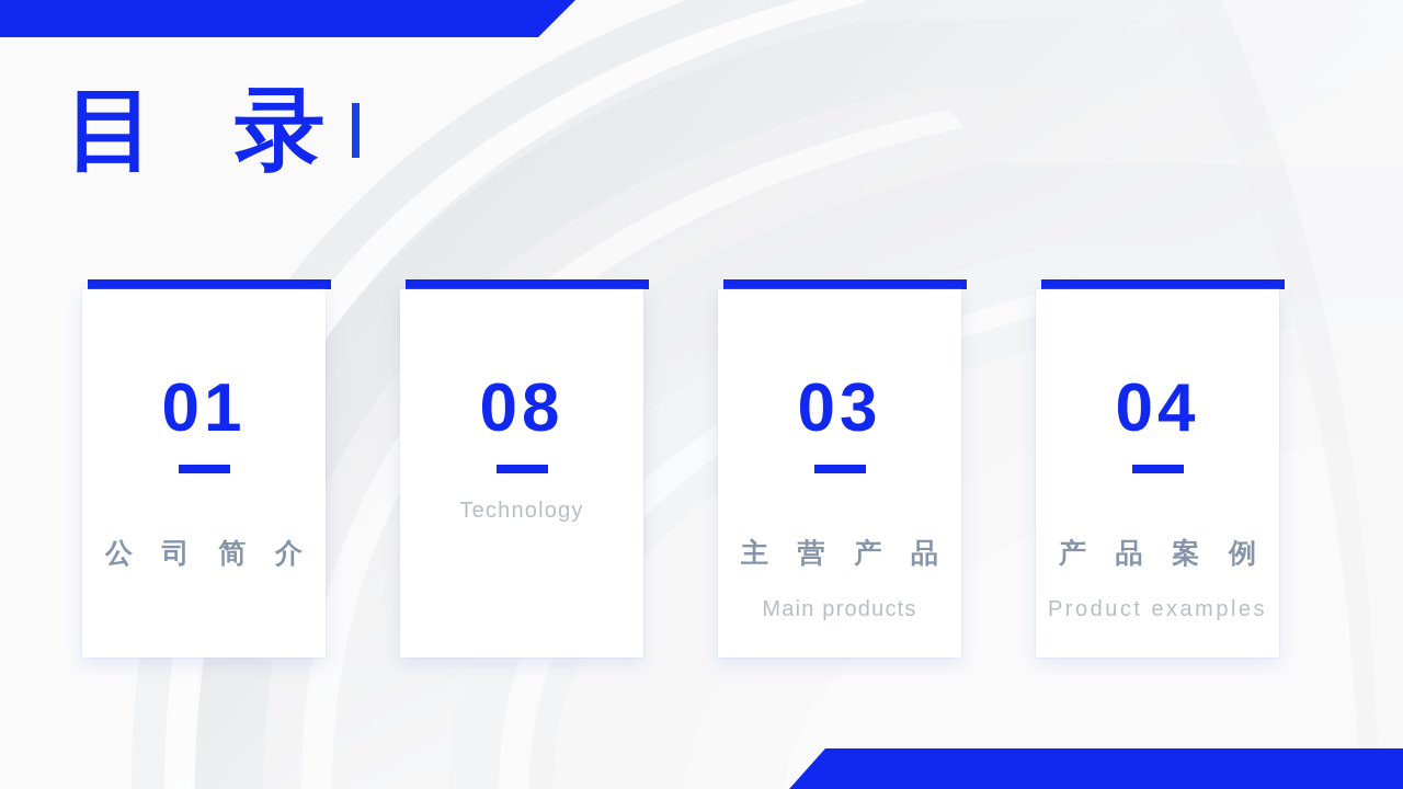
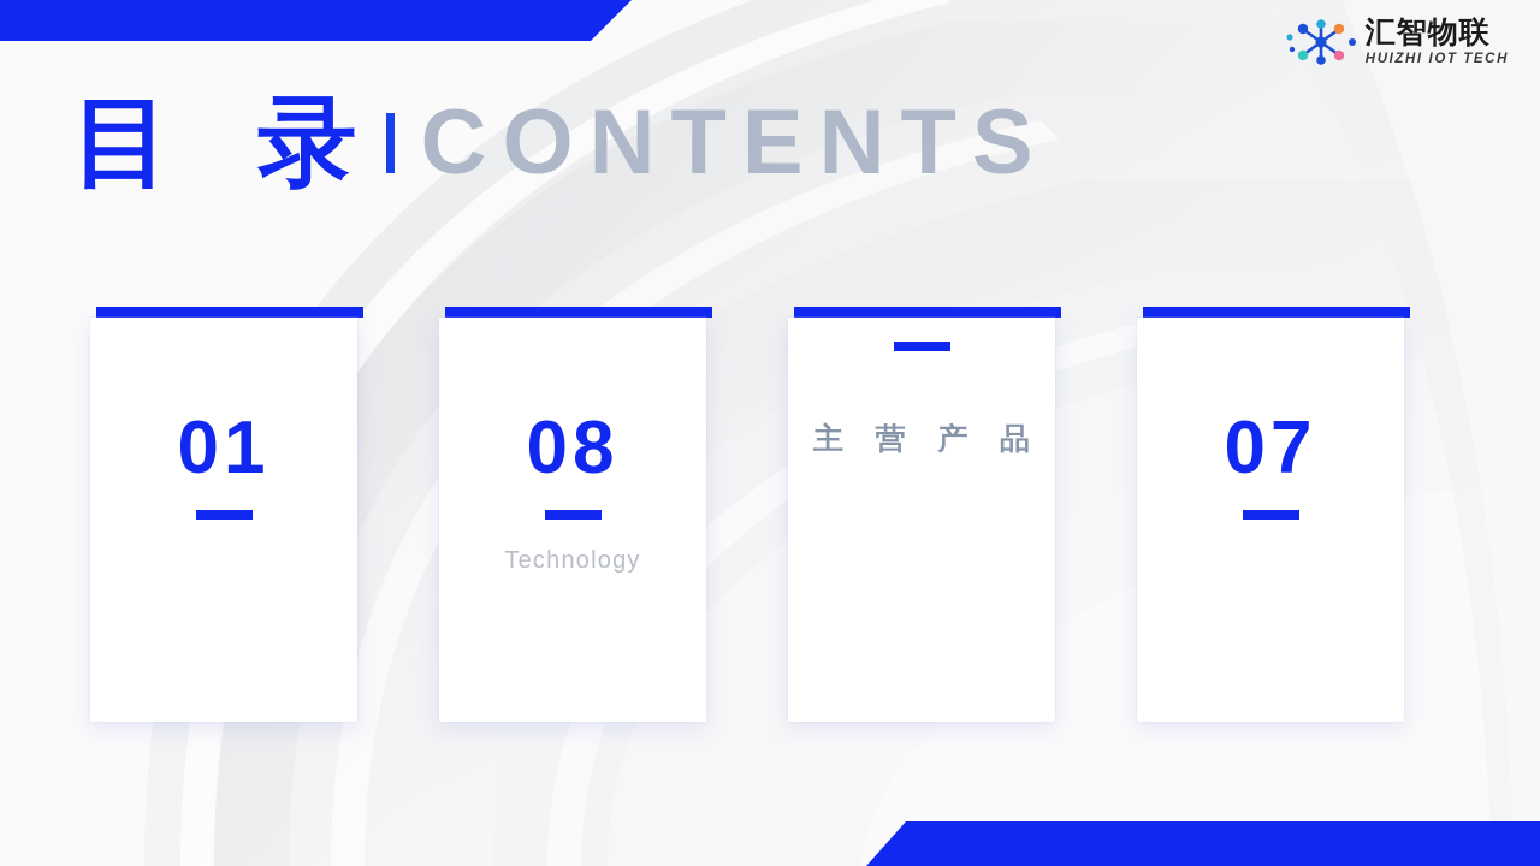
+ 汇智物联
+ HUIZHI IOT TECH
  目 录
+ CONTENTS
  01
- 公 司 简 介
  08
  Technology
- 03
  主 营 产 品
- Main products
- 04
+ 07
- 产 品 案 例
- Product examples
